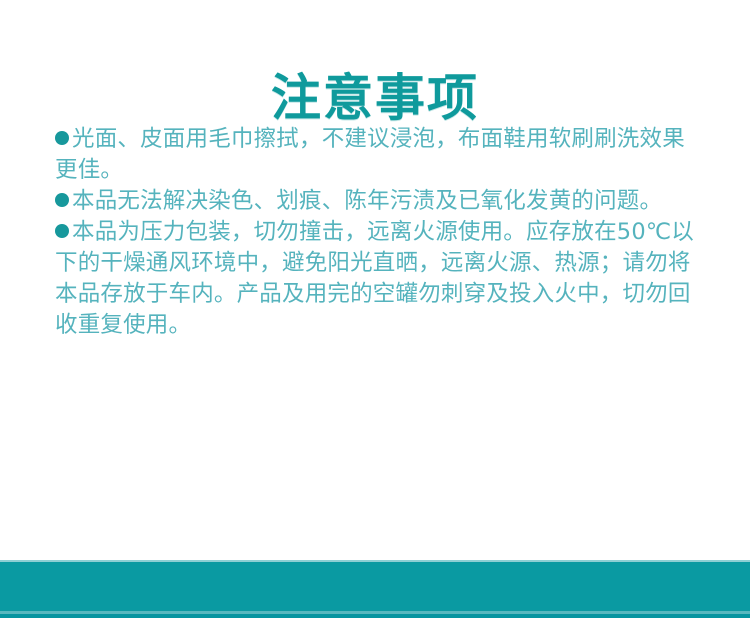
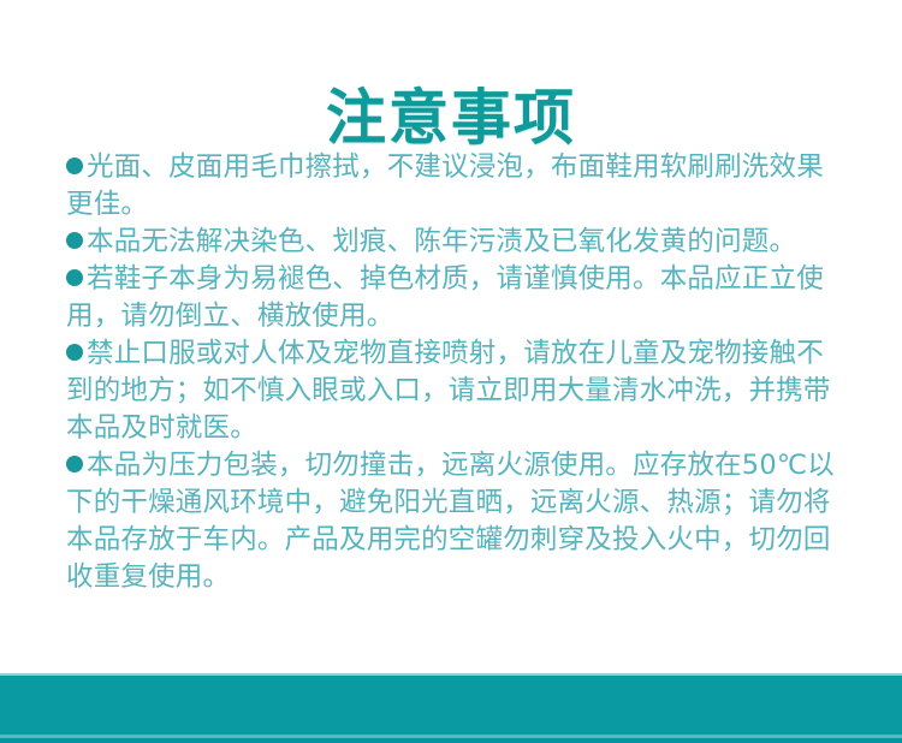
  注意事项
  光面、皮面用毛巾擦拭，不建议浸泡，布面鞋用软刷刷洗效果更佳。
  本品无法解决染色、划痕、陈年污渍及已氧化发黄的问题。
+ 若鞋子本身为易褪色、掉色材质，请谨慎使用。本品应正立使用，请勿倒立、横放使用。
+ 禁止口服或对人体及宠物直接喷射，请放在儿童及宠物接触不到的地方；如不慎入眼或入口，请立即用大量清水冲洗，并携带本品及时就医。
  本品为压力包装，切勿撞击，远离火源使用。应存放在50℃以下的干燥通风环境中，避免阳光直晒，远离火源、热源；请勿将本品存放于车内。产品及用完的空罐勿刺穿及投入火中，切勿回收重复使用。
